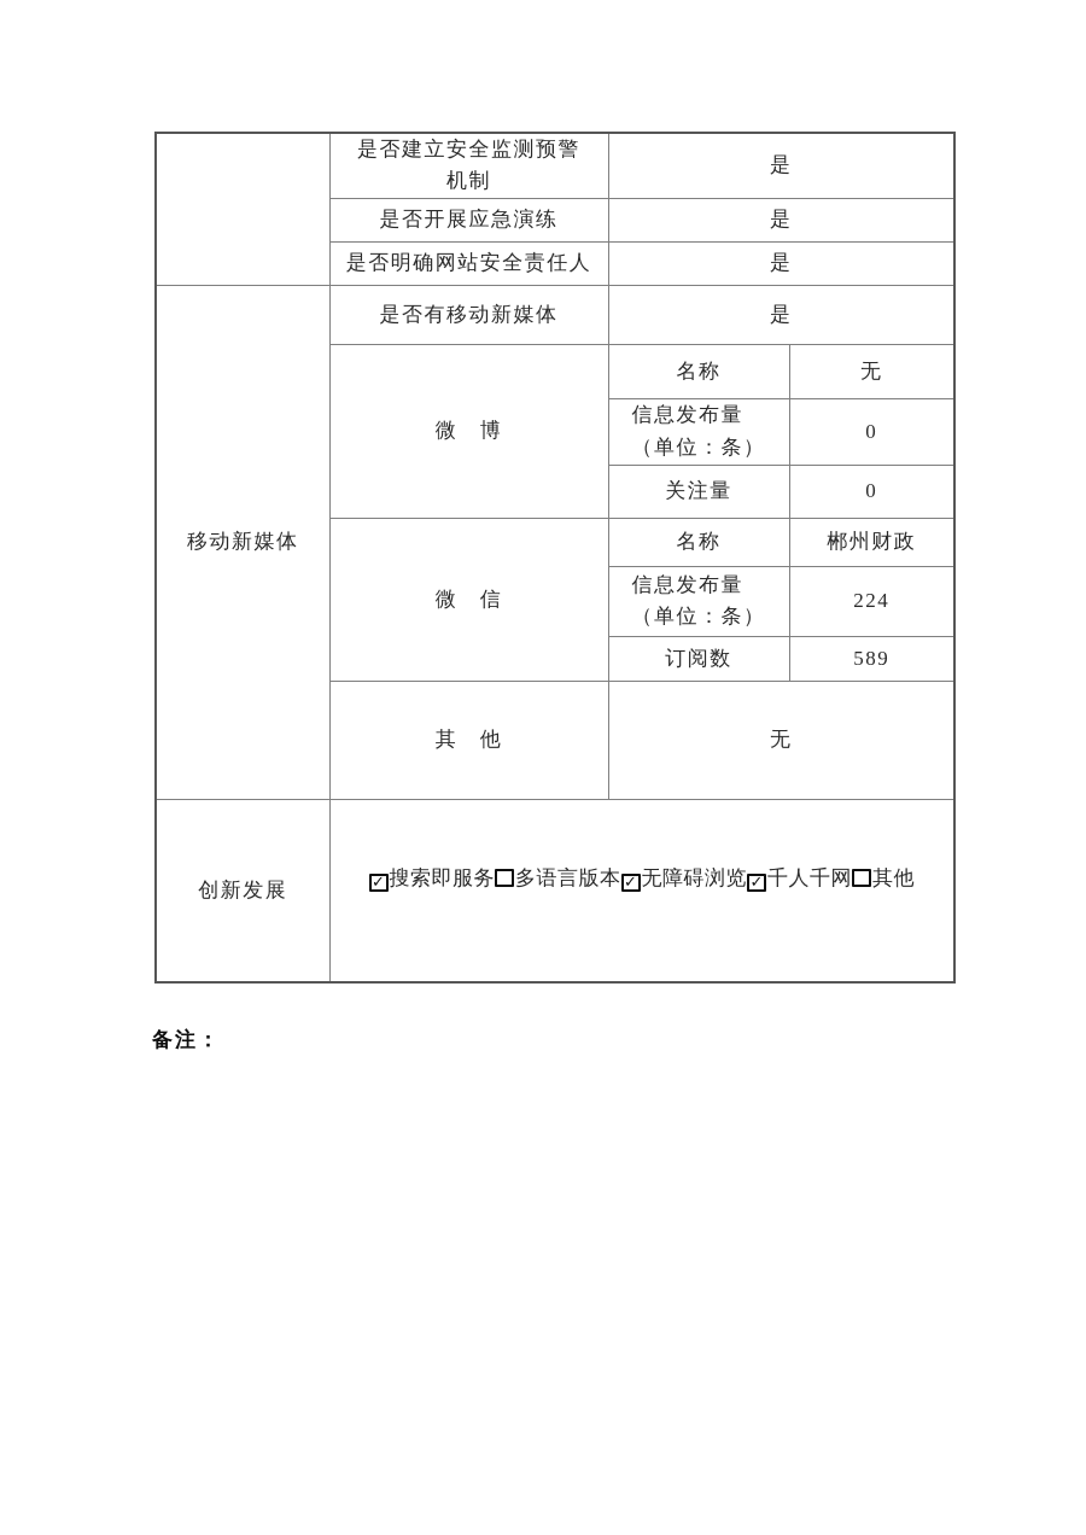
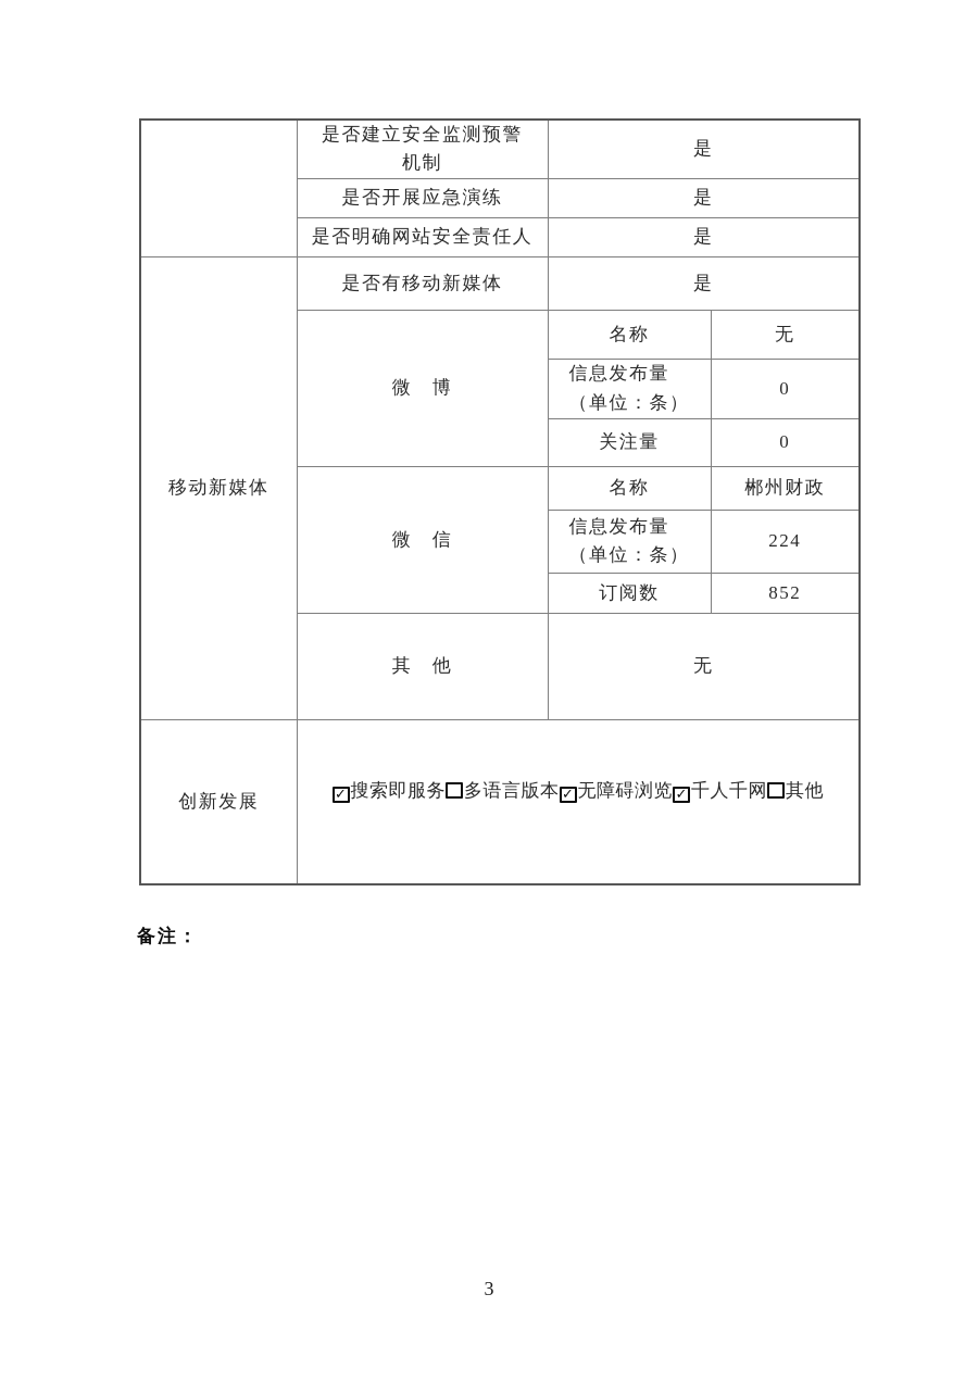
  	是否建立安全监测预警 机制	是
  是否开展应急演练	是
  是否明确网站安全责任人	是
  移动新媒体	是否有移动新媒体	是
  微 博	名称	无
  信息发布量 （单位：条）	0
  关注量	0
  微 信	名称	郴州财政
  信息发布量 （单位：条）	224
- 订阅数	589
+ 订阅数	852
  其 他	无
  创新发展	✓ 搜索即服务 多语言版本 ✓ 无障碍浏览 ✓ 千人千网 其他
  备注：
+ 3
